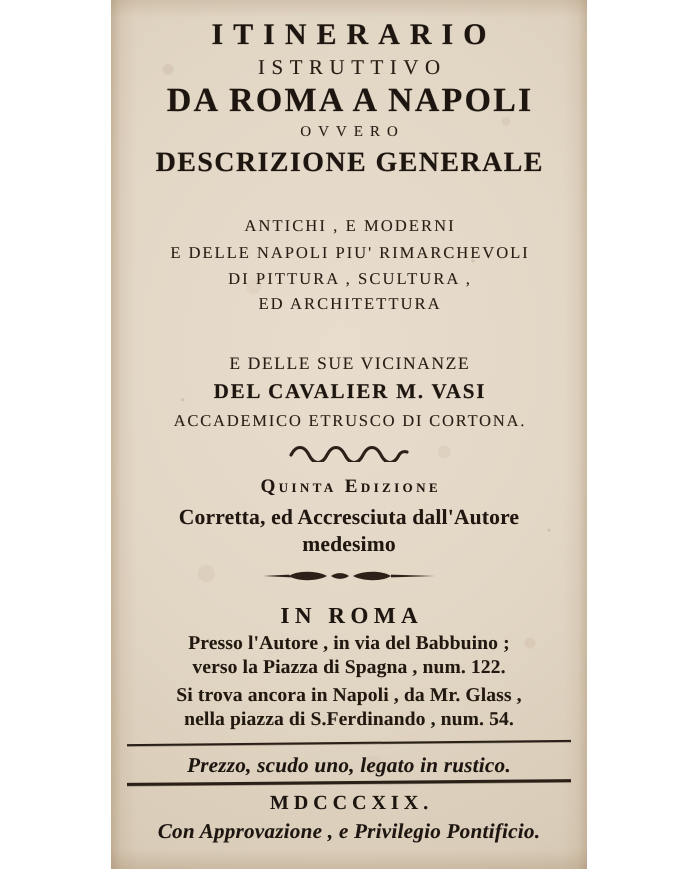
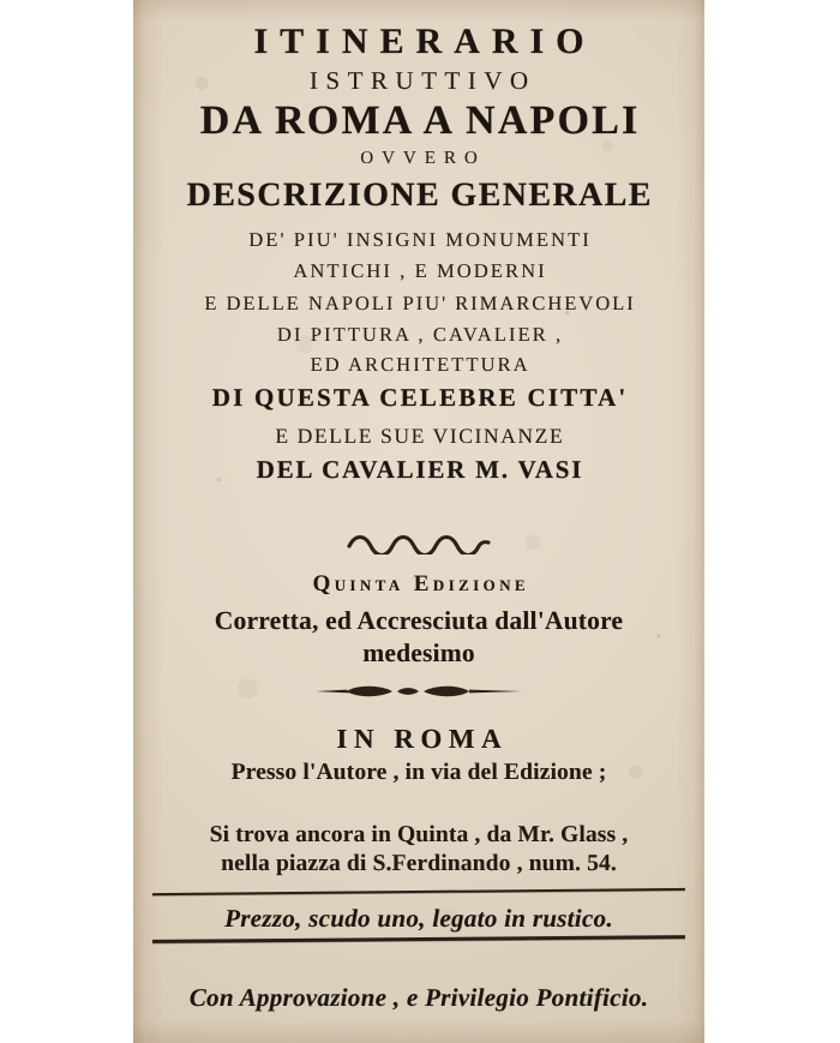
  ITINERARIO
  ISTRUTTIVO
  DA ROMA A NAPOLI
  OVVERO
  DESCRIZIONE GENERALE
+ DE' PIU' INSIGNI MONUMENTI
  ANTICHI , E MODERNI
  E DELLE NAPOLI PIU' RIMARCHEVOLI
- DI PITTURA , SCULTURA ,
+ DI PITTURA , CAVALIER ,
  ED ARCHITETTURA
+ DI QUESTA CELEBRE CITTA'
  E DELLE SUE VICINANZE
  DEL CAVALIER M. VASI
- ACCADEMICO ETRUSCO DI CORTONA.
  Quinta Edizione
  Corretta, ed Accresciuta dall'Autore
  medesimo
  IN ROMA
- Presso l'Autore , in via del Babbuino ;
+ Presso l'Autore , in via del Edizione ;
- verso la Piazza di Spagna , num. 122.
- Si trova ancora in Napoli , da Mr. Glass ,
+ Si trova ancora in Quinta , da Mr. Glass ,
  nella piazza di S.Ferdinando , num. 54.
  Prezzo, scudo uno, legato in rustico.
- MDCCCXIX.
  Con Approvazione , e Privilegio Pontificio.
